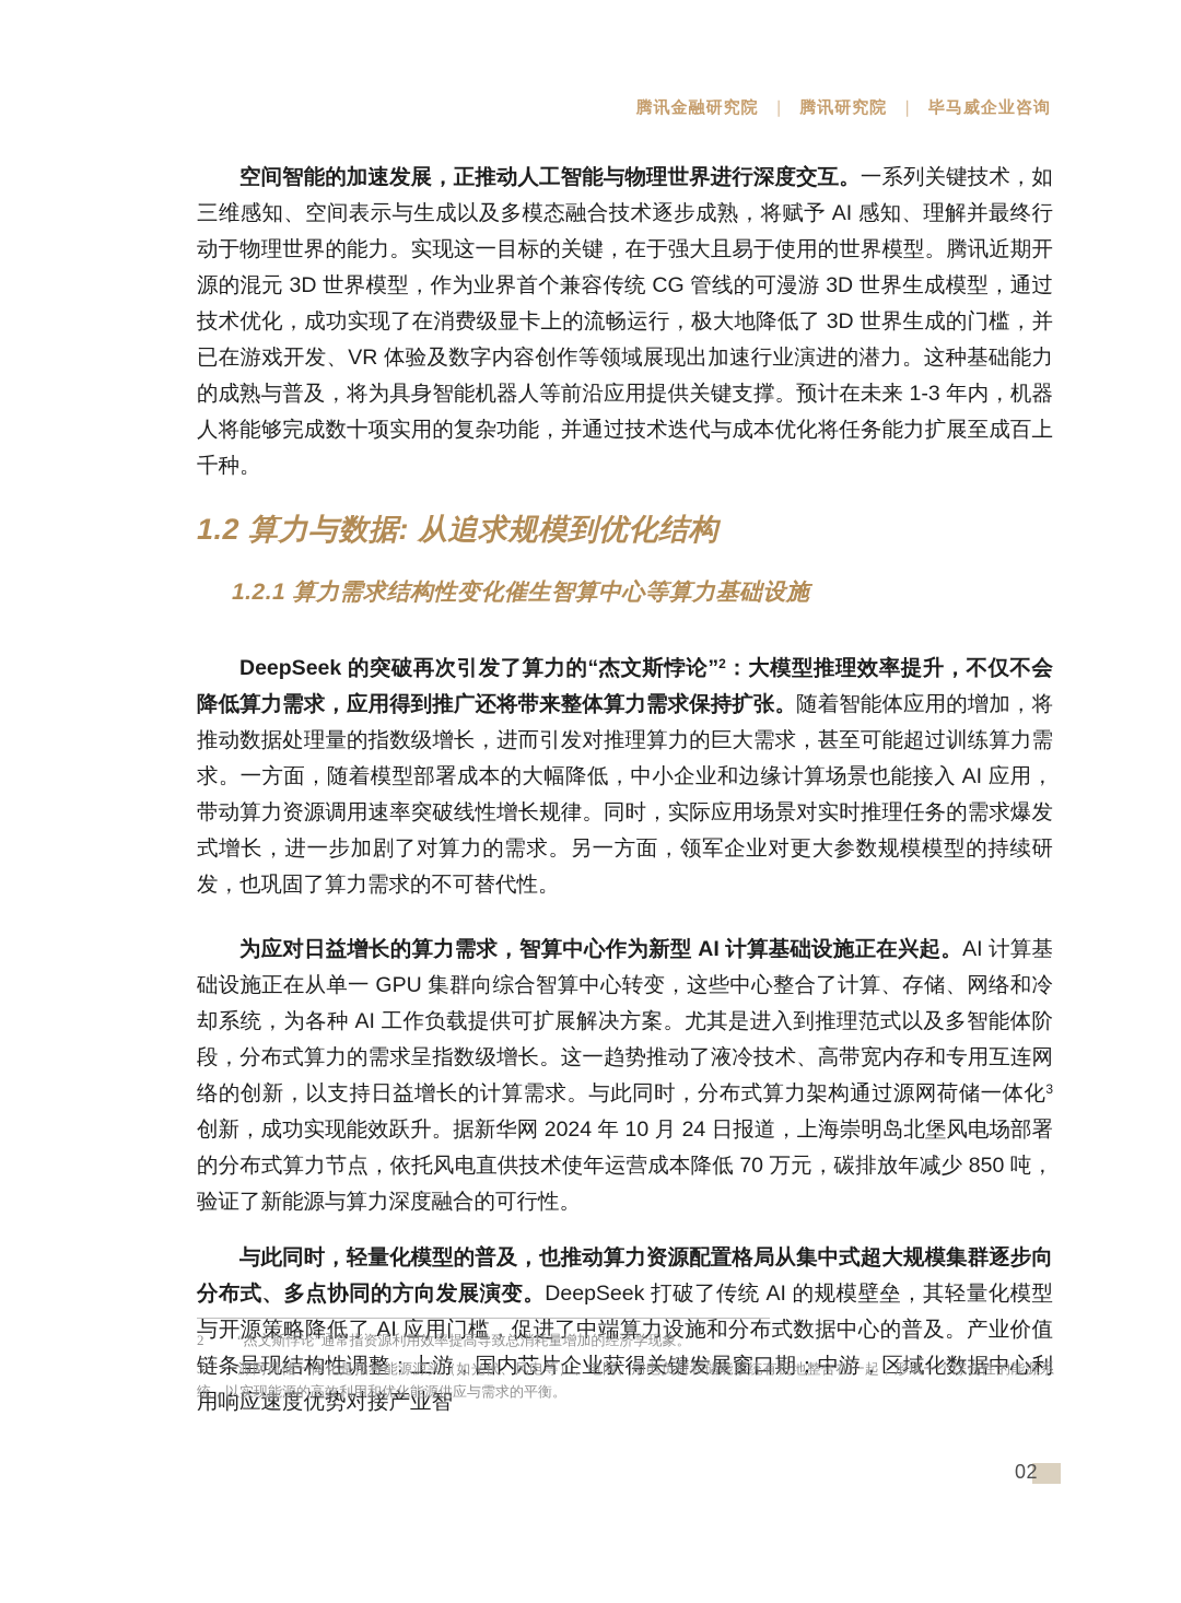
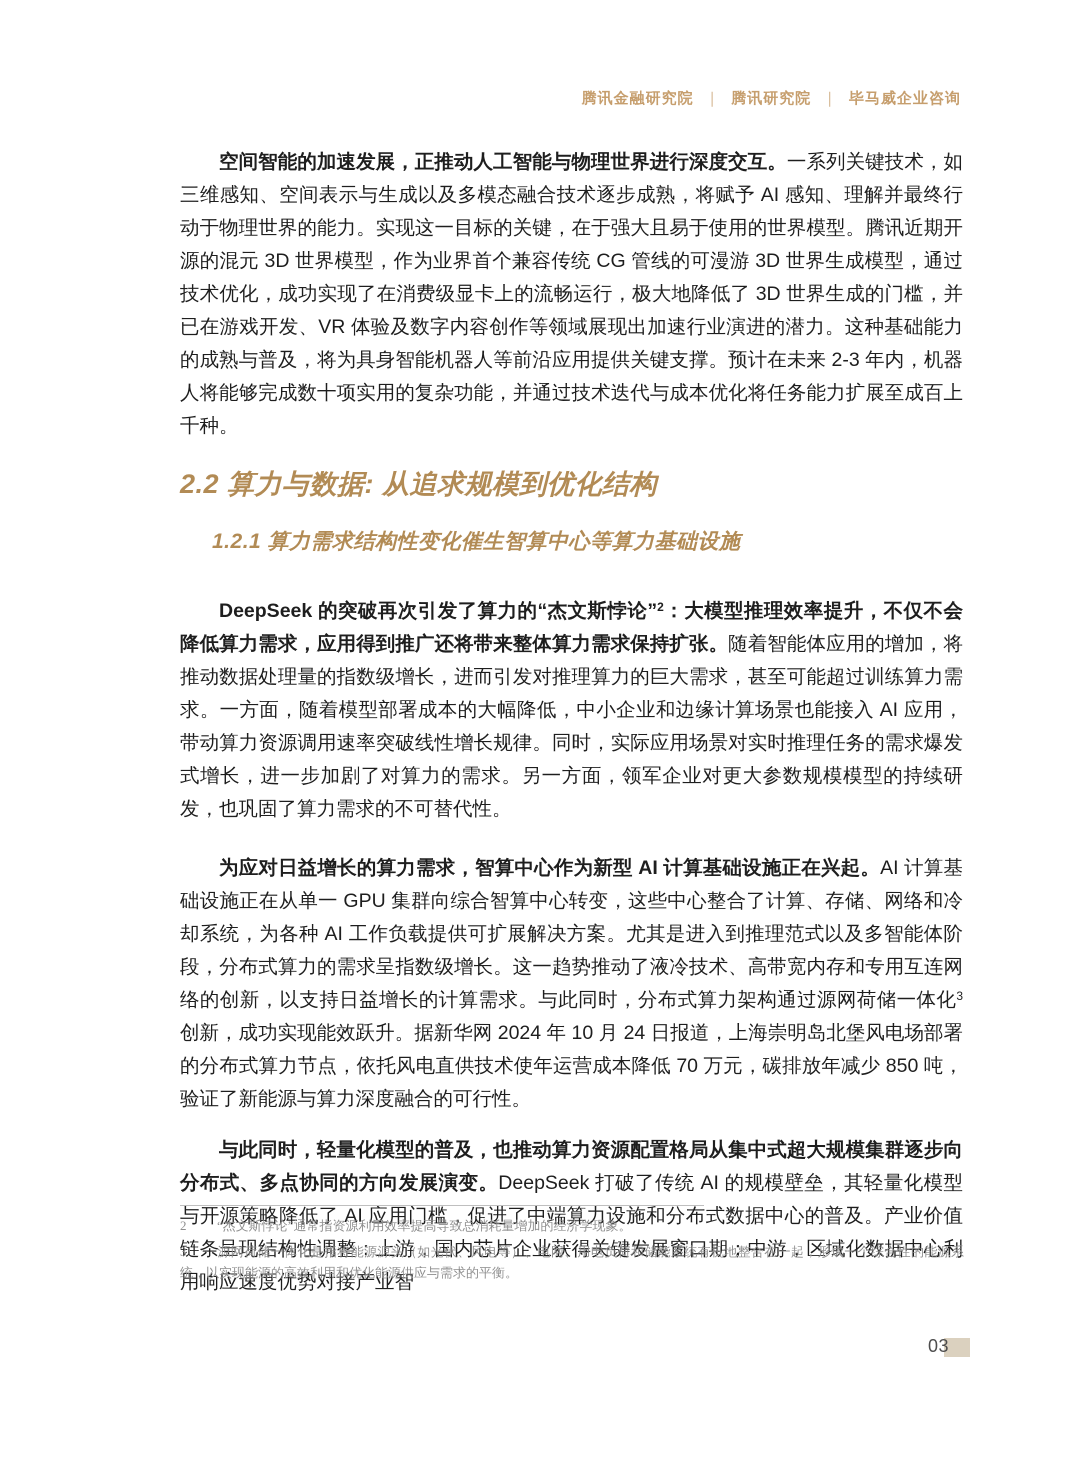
  腾讯金融研究院 ｜ 腾讯研究院 ｜ 毕马威企业咨询
- 空间智能的加速发展，正推动人工智能与物理世界进行深度交互。一系列关键技术，如三维感知、空间表示与生成以及多模态融合技术逐步成熟，将赋予 AI 感知、理解并最终行动于物理世界的能力。实现这一目标的关键，在于强大且易于使用的世界模型。腾讯近期开源的混元 3D 世界模型，作为业界首个兼容传统 CG 管线的可漫游 3D 世界生成模型，通过技术优化，成功实现了在消费级显卡上的流畅运行，极大地降低了 3D 世界生成的门槛，并已在游戏开发、VR 体验及数字内容创作等领域展现出加速行业演进的潜力。这种基础能力的成熟与普及，将为具身智能机器人等前沿应用提供关键支撑。预计在未来 1-3 年内，机器人将能够完成数十项实用的复杂功能，并通过技术迭代与成本优化将任务能力扩展至成百上千种。
+ 空间智能的加速发展，正推动人工智能与物理世界进行深度交互。一系列关键技术，如三维感知、空间表示与生成以及多模态融合技术逐步成熟，将赋予 AI 感知、理解并最终行动于物理世界的能力。实现这一目标的关键，在于强大且易于使用的世界模型。腾讯近期开源的混元 3D 世界模型，作为业界首个兼容传统 CG 管线的可漫游 3D 世界生成模型，通过技术优化，成功实现了在消费级显卡上的流畅运行，极大地降低了 3D 世界生成的门槛，并已在游戏开发、VR 体验及数字内容创作等领域展现出加速行业演进的潜力。这种基础能力的成熟与普及，将为具身智能机器人等前沿应用提供关键支撑。预计在未来 2-3 年内，机器人将能够完成数十项实用的复杂功能，并通过技术迭代与成本优化将任务能力扩展至成百上千种。
- 1.2 算力与数据: 从追求规模到优化结构
+ 2.2 算力与数据: 从追求规模到优化结构
  1.2.1 算力需求结构性变化催生智算中心等算力基础设施
  DeepSeek 的突破再次引发了算力的“杰文斯悖论”2：大模型推理效率提升，不仅不会降低算力需求，应用得到推广还将带来整体算力需求保持扩张。随着智能体应用的增加，将推动数据处理量的指数级增长，进而引发对推理算力的巨大需求，甚至可能超过训练算力需求。一方面，随着模型部署成本的大幅降低，中小企业和边缘计算场景也能接入 AI 应用，带动算力资源调用速率突破线性增长规律。同时，实际应用场景对实时推理任务的需求爆发式增长，进一步加剧了对算力的需求。另一方面，领军企业对更大参数规模模型的持续研发，也巩固了算力需求的不可替代性。
  为应对日益增长的算力需求，智算中心作为新型 AI 计算基础设施正在兴起。AI 计算基础设施正在从单一 GPU 集群向综合智算中心转变，这些中心整合了计算、存储、网络和冷却系统，为各种 AI 工作负载提供可扩展解决方案。尤其是进入到推理范式以及多智能体阶段，分布式算力的需求呈指数级增长。这一趋势推动了液冷技术、高带宽内存和专用互连网络的创新，以支持日益增长的计算需求。与此同时，分布式算力架构通过源网荷储一体化3创新，成功实现能效跃升。据新华网 2024 年 10 月 24 日报道，上海崇明岛北堡风电场部署的分布式算力节点，依托风电直供技术使年运营成本降低 70 万元，碳排放年减少 850 吨，验证了新能源与算力深度融合的可行性。
  与此同时，轻量化模型的普及，也推动算力资源配置格局从集中式超大规模集群逐步向分布式、多点协同的方向发展演变。DeepSeek 打破了传统 AI 的规模壁垒，其轻量化模型与开源策略降低了 AI 应用门槛，促进了中端算力设施和分布式数据中心的普及。产业价值链条呈现结构性调整：上游，国内芯片企业获得关键发展窗口期；中游，区域化数据中心利用响应速度优势对接产业智
  2 “杰文斯悖论”通常指资源利用效率提高导致总消耗量增加的经济学现象。
  3 源网荷储一体化是指将能源源头（如光伏、风电等）、电网、用电负荷和储能系统有机地整合在一起，形成一个综合性的能源系统，以实现能源的高效利用和优化能源供应与需求的平衡。
- 02
+ 03
